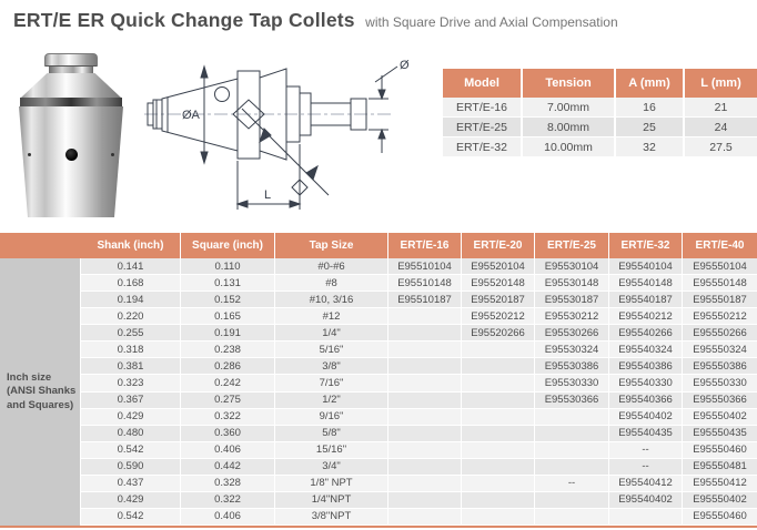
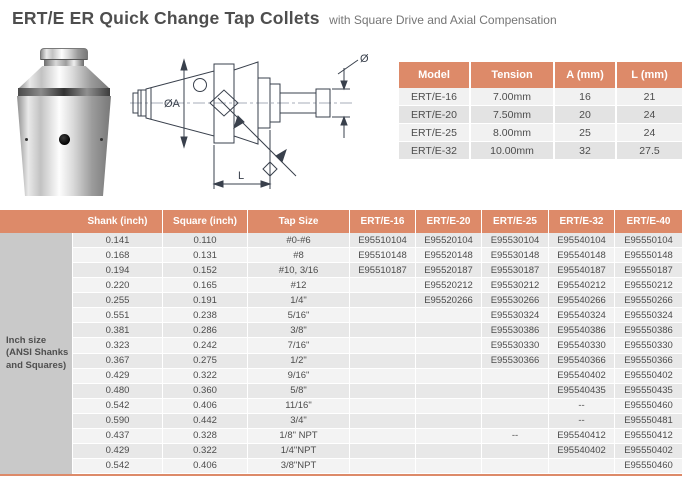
  ERT/E ER Quick Change Tap Collets with Square Drive and Axial Compensation
  ØA
  Ø
  L
  Model	Tension	A (mm)	L (mm)
  ERT/E-16	7.00mm	16	21
+ ERT/E-20	7.50mm	20	24
  ERT/E-25	8.00mm	25	24
  ERT/E-32	10.00mm	32	27.5
  	Shank (inch)	Square (inch)	Tap Size	ERT/E-16	ERT/E-20	ERT/E-25	ERT/E-32	ERT/E-40
  Inch size (ANSI Shanks and Squares)	0.141	0.110	#0-#6	E95510104	E95520104	E95530104	E95540104	E95550104
  0.168	0.131	#8	E95510148	E95520148	E95530148	E95540148	E95550148
  0.194	0.152	#10, 3/16	E95510187	E95520187	E95530187	E95540187	E95550187
  0.220	0.165	#12		E95520212	E95530212	E95540212	E95550212
  0.255	0.191	1/4"		E95520266	E95530266	E95540266	E95550266
- 0.318	0.238	5/16"			E95530324	E95540324	E95550324
+ 0.551	0.238	5/16"			E95530324	E95540324	E95550324
  0.381	0.286	3/8"			E95530386	E95540386	E95550386
  0.323	0.242	7/16"			E95530330	E95540330	E95550330
  0.367	0.275	1/2"			E95530366	E95540366	E95550366
  0.429	0.322	9/16"				E95540402	E95550402
  0.480	0.360	5/8"				E95540435	E95550435
- 0.542	0.406	15/16"				--	E95550460
+ 0.542	0.406	11/16"				--	E95550460
  0.590	0.442	3/4"				--	E95550481
  0.437	0.328	1/8" NPT			--	E95540412	E95550412
  0.429	0.322	1/4"NPT				E95540402	E95550402
  0.542	0.406	3/8"NPT					E95550460
